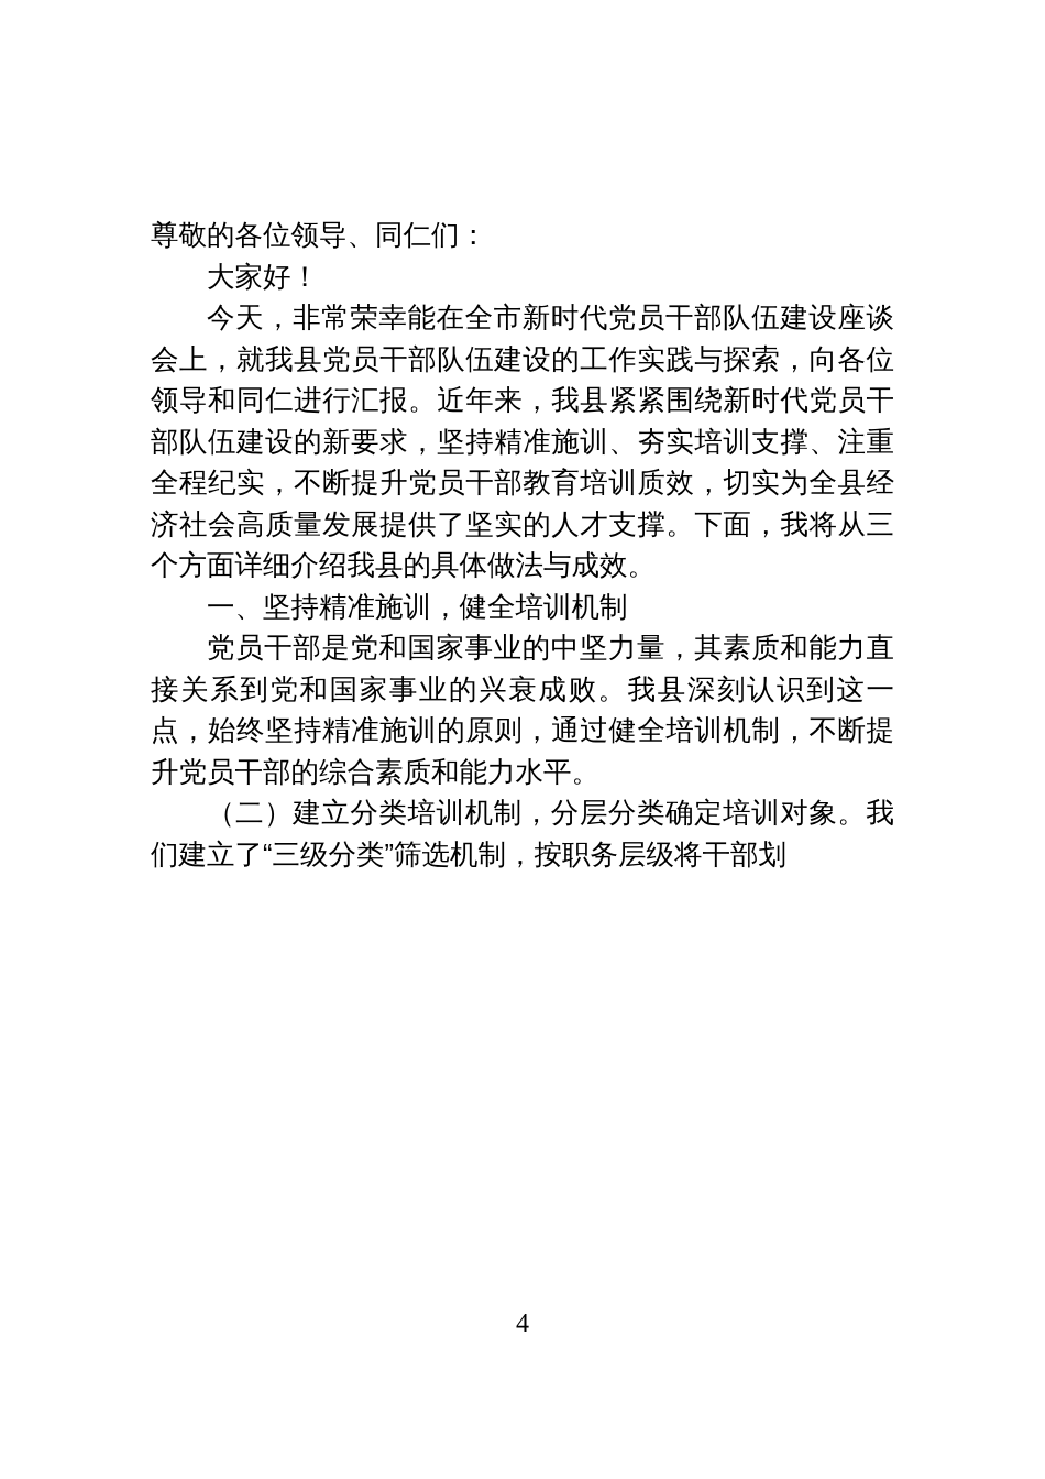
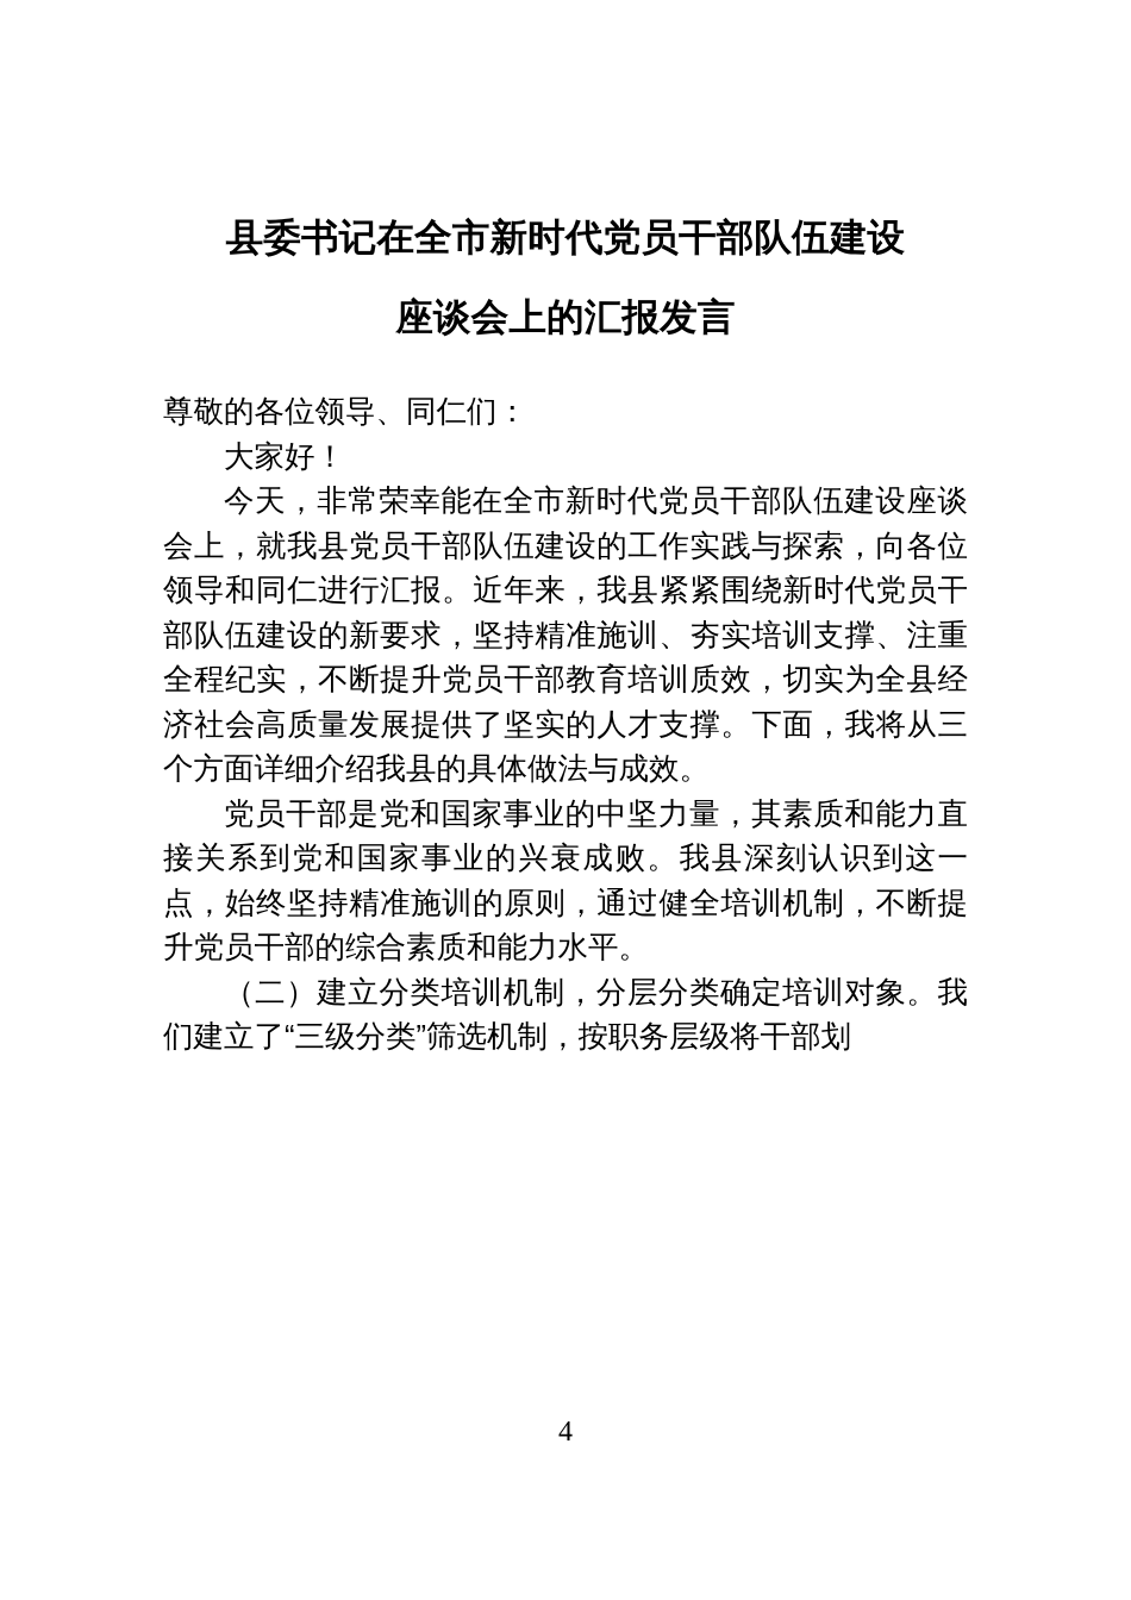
+ 县委书记在全市新时代党员干部队伍建设
+ 座谈会上的汇报发言
  尊敬的各位领导、同仁们：
  大家好！
  今天，非常荣幸能在全市新时代党员干部队伍建设座谈会上，就我县党员干部队伍建设的工作实践与探索，向各位领导和同仁进行汇报。近年来，我县紧紧围绕新时代党员干部队伍建设的新要求，坚持精准施训、夯实培训支撑、注重全程纪实，不断提升党员干部教育培训质效，切实为全县经济社会高质量发展提供了坚实的人才支撑。下面，我将从三个方面详细介绍我县的具体做法与成效。
- 一、坚持精准施训，健全培训机制
  党员干部是党和国家事业的中坚力量，其素质和能力直接关系到党和国家事业的兴衰成败。我县深刻认识到这一点，始终坚持精准施训的原则，通过健全培训机制，不断提升党员干部的综合素质和能力水平。
  （二）建立分类培训机制，分层分类确定培训对象。我们建立了“三级分类”筛选机制，按职务层级将干部划
  4
